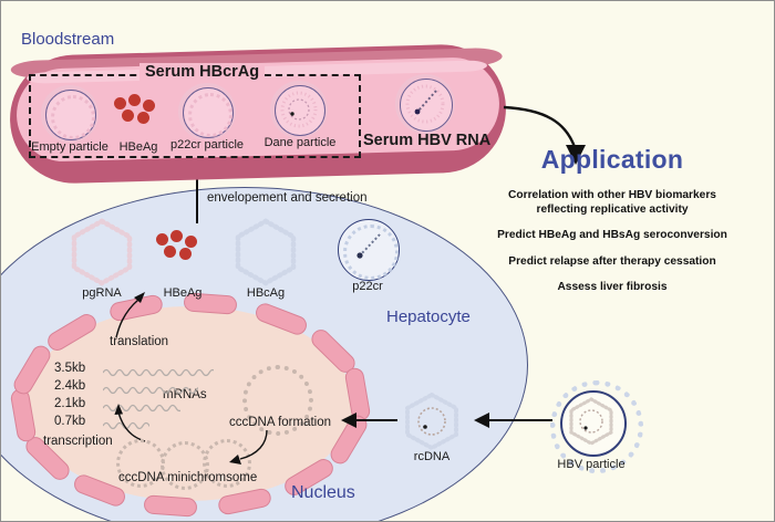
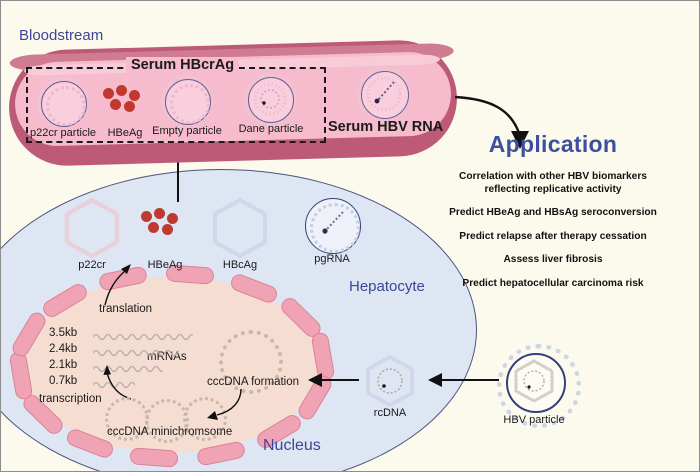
  Nucleus
  Hepatocyte
  3.5kb
  2.4kb
  2.1kb
  0.7kb
  mRNAs
  transcription
  cccDNA minichromsome
  cccDNA formation
- pgRNA
+ p22cr
  HBeAg
  HBcAg
- p22cr
+ pgRNA
  translation
- envelopement and secretion
  rcDNA
  HBV particle
  Bloodstream
  Serum HBcrAg
- Empty particle
+ p22cr particle
  HBeAg
- p22cr particle
+ Empty particle
  Dane particle
  Serum HBV RNA
  Application
  Correlation with other HBV biomarkers
  reflecting replicative activity
  Predict HBeAg and HBsAg seroconversion
  Predict relapse after therapy cessation
  Assess liver fibrosis
+ Predict hepatocellular carcinoma risk
